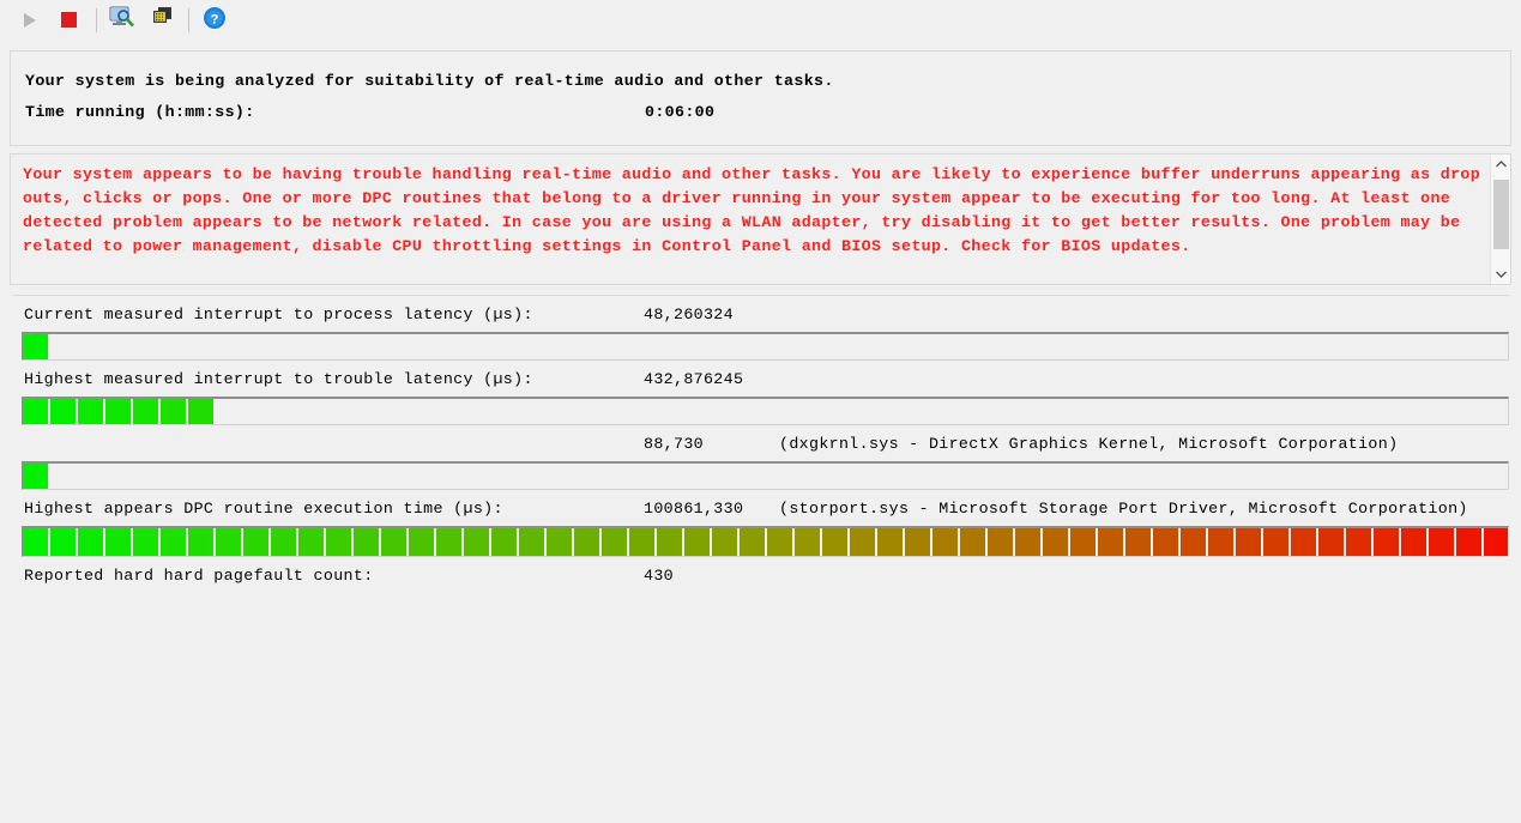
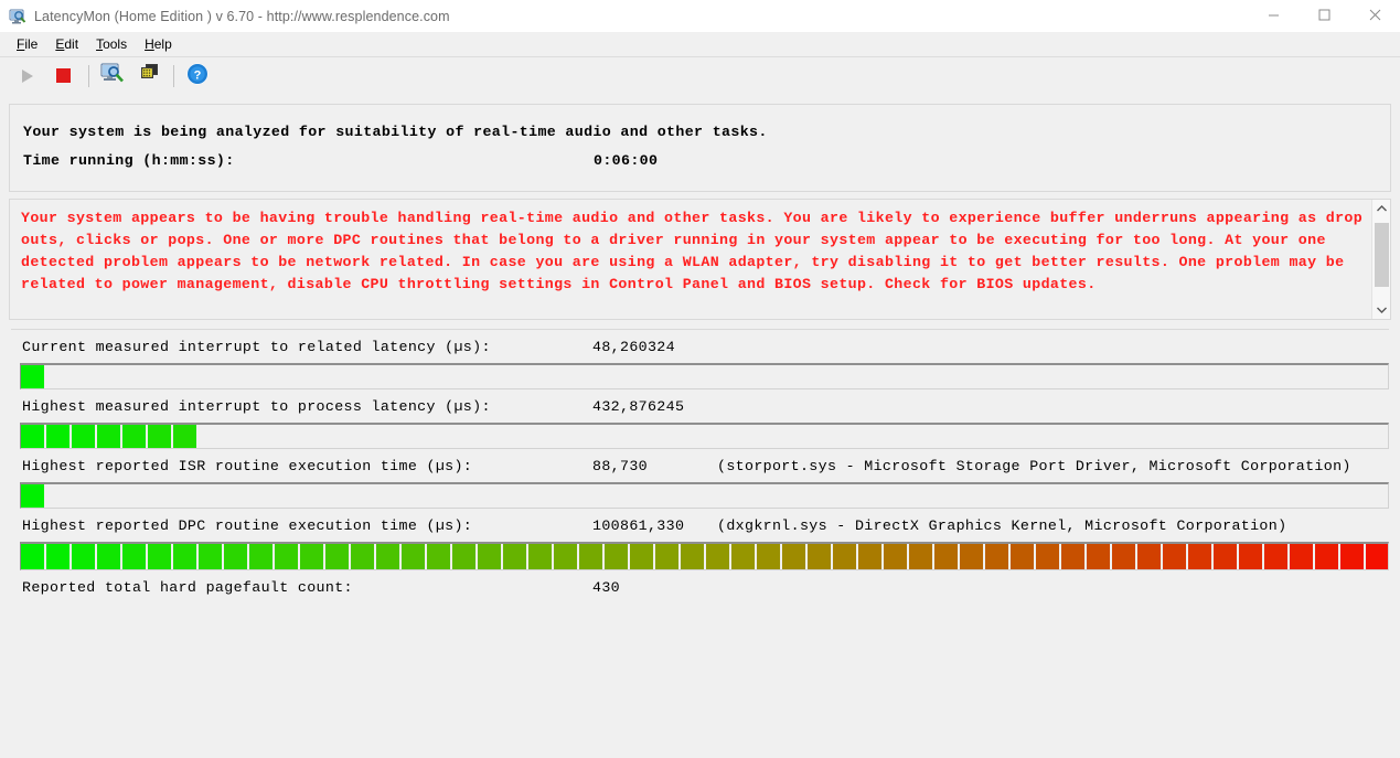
+ LatencyMon (Home Edition ) v 6.70 - http://www.resplendence.com
+ File
+ Edit
+ Tools
+ Help
  ?
  Your system is being analyzed for suitability of real-time audio and other tasks.
  Time running (h:mm:ss):
  0:06:00
- Your system appears to be having trouble handling real-time audio and other tasks. You are likely to experience buffer underruns appearing as drop outs, clicks or pops. One or more DPC routines that belong to a driver running in your system appear to be executing for too long. At least one detected problem appears to be network related. In case you are using a WLAN adapter, try disabling it to get better results. One problem may be related to power management, disable CPU throttling settings in Control Panel and BIOS setup. Check for BIOS updates.
+ Your system appears to be having trouble handling real-time audio and other tasks. You are likely to experience buffer underruns appearing as drop outs, clicks or pops. One or more DPC routines that belong to a driver running in your system appear to be executing for too long. At your one detected problem appears to be network related. In case you are using a WLAN adapter, try disabling it to get better results. One problem may be related to power management, disable CPU throttling settings in Control Panel and BIOS setup. Check for BIOS updates.
- Current measured interrupt to process latency (µs):
+ Current measured interrupt to related latency (µs):
  48,260324
- Highest measured interrupt to trouble latency (µs):
+ Highest measured interrupt to process latency (µs):
  432,876245
+ Highest reported ISR routine execution time (µs):
  88,730
- (dxgkrnl.sys - DirectX Graphics Kernel, Microsoft Corporation)
+ (storport.sys - Microsoft Storage Port Driver, Microsoft Corporation)
- Highest appears DPC routine execution time (µs):
+ Highest reported DPC routine execution time (µs):
  100861,330
- (storport.sys - Microsoft Storage Port Driver, Microsoft Corporation)
+ (dxgkrnl.sys - DirectX Graphics Kernel, Microsoft Corporation)
- Reported hard hard pagefault count:
+ Reported total hard pagefault count:
  430
